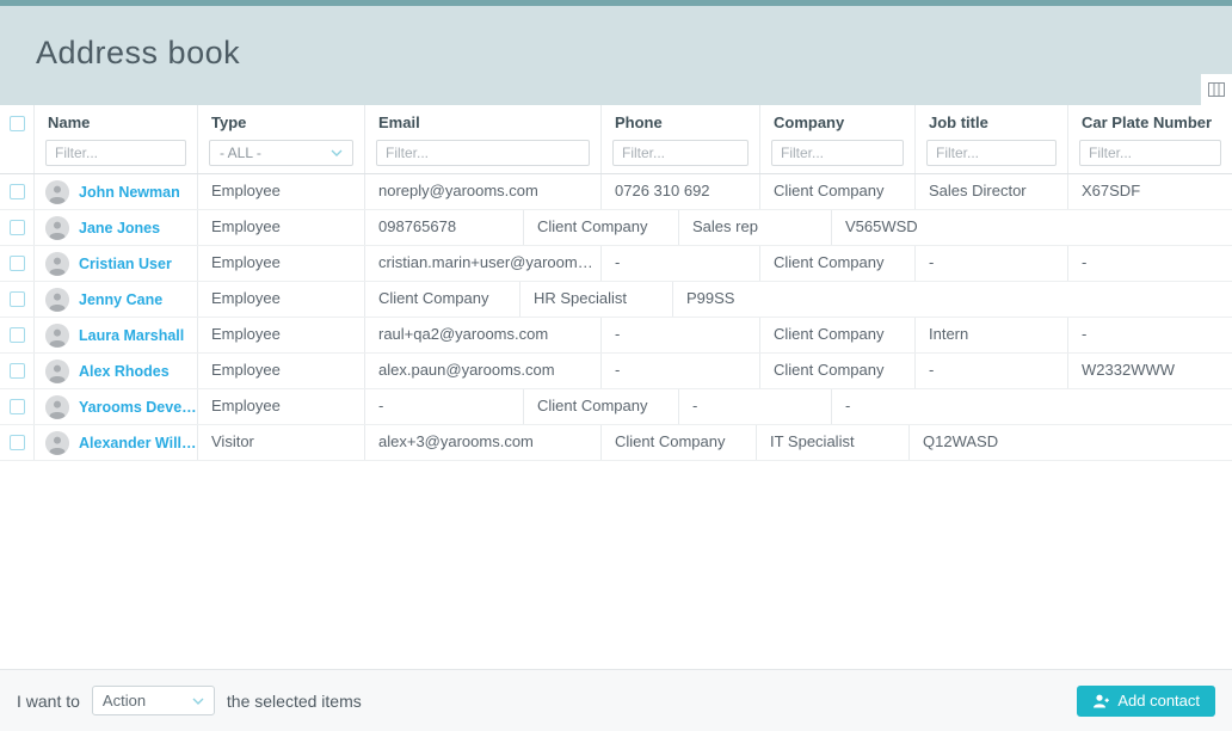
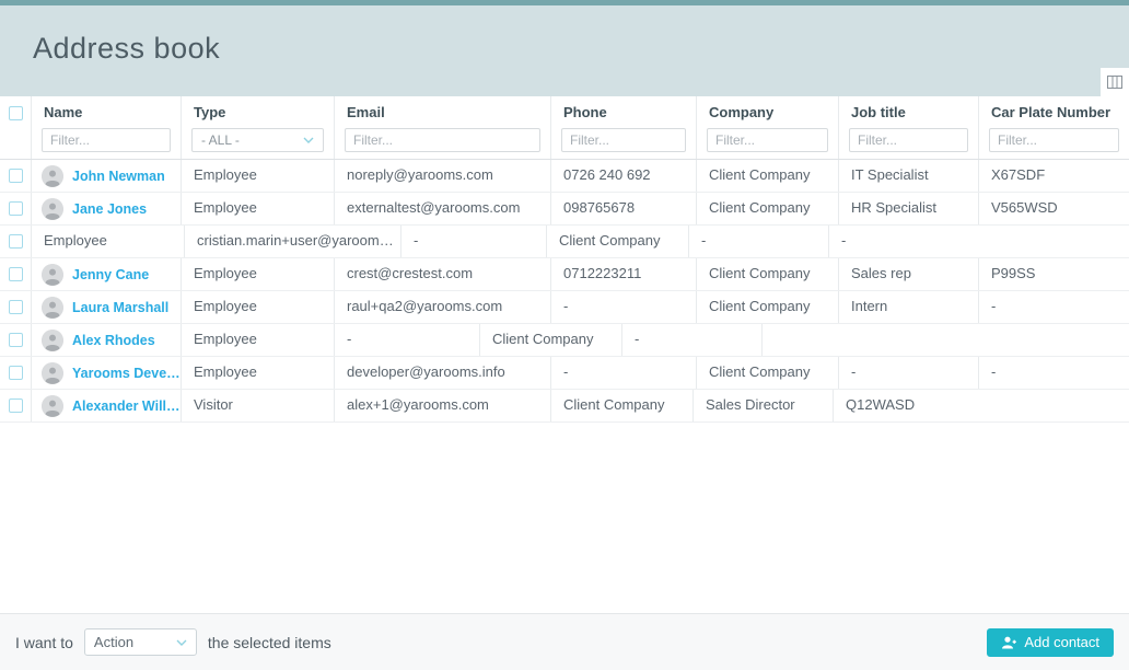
  Address book
  Name
  Filter...
  Type
  - ALL -
  Email
  Filter...
  Phone
  Filter...
  Company
  Filter...
  Job title
  Filter...
  Car Plate Number
  Filter...
  John Newman
  Employee
  noreply@yarooms.com
- 0726 310 692
+ 0726 240 692
  Client Company
- Sales Director
+ IT Specialist
  X67SDF
  Jane Jones
  Employee
+ externaltest@yarooms.com
  098765678
  Client Company
- Sales rep
+ HR Specialist
  V565WSD
- Cristian User
  Employee
  cristian.marin+user@yarooms.co
  -
  Client Company
  -
  -
  Jenny Cane
  Employee
+ crest@crestest.com
+ 0712223211
  Client Company
- HR Specialist
+ Sales rep
  P99SS
  Laura Marshall
  Employee
  raul+qa2@yarooms.com
  -
  Client Company
  Intern
  -
  Alex Rhodes
  Employee
- alex.paun@yarooms.com
  -
  Client Company
  -
- W2332WWW
  Yarooms Develo
  Employee
+ developer@yarooms.info
  -
  Client Company
  -
  -
  Alexander Willia
  Visitor
- alex+3@yarooms.com
+ alex+1@yarooms.com
  Client Company
- IT Specialist
+ Sales Director
  Q12WASD
  I want to
  Action
  the selected items
  Add contact
